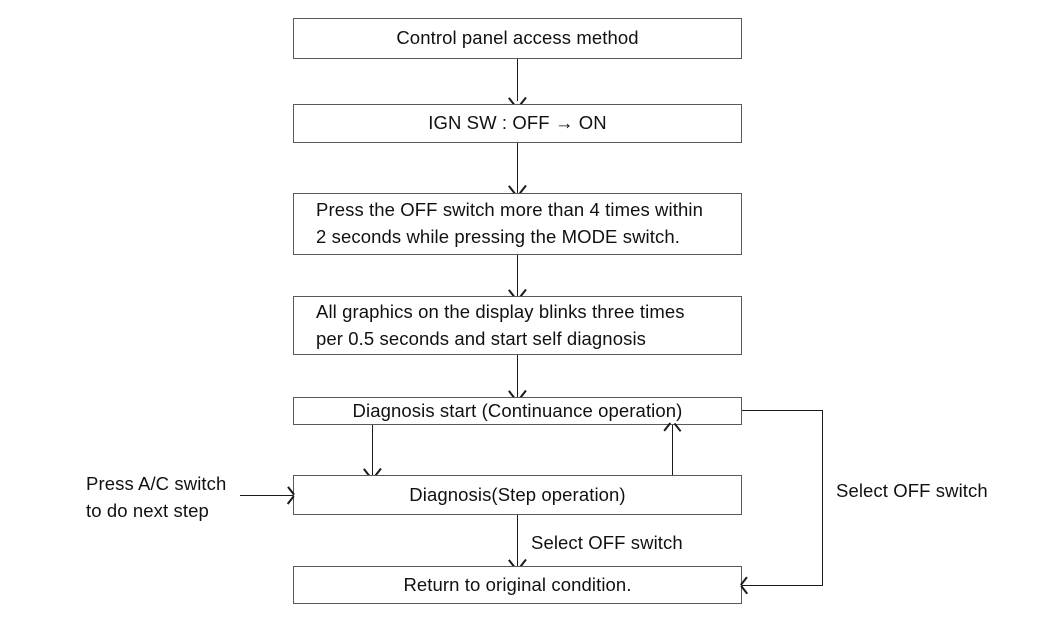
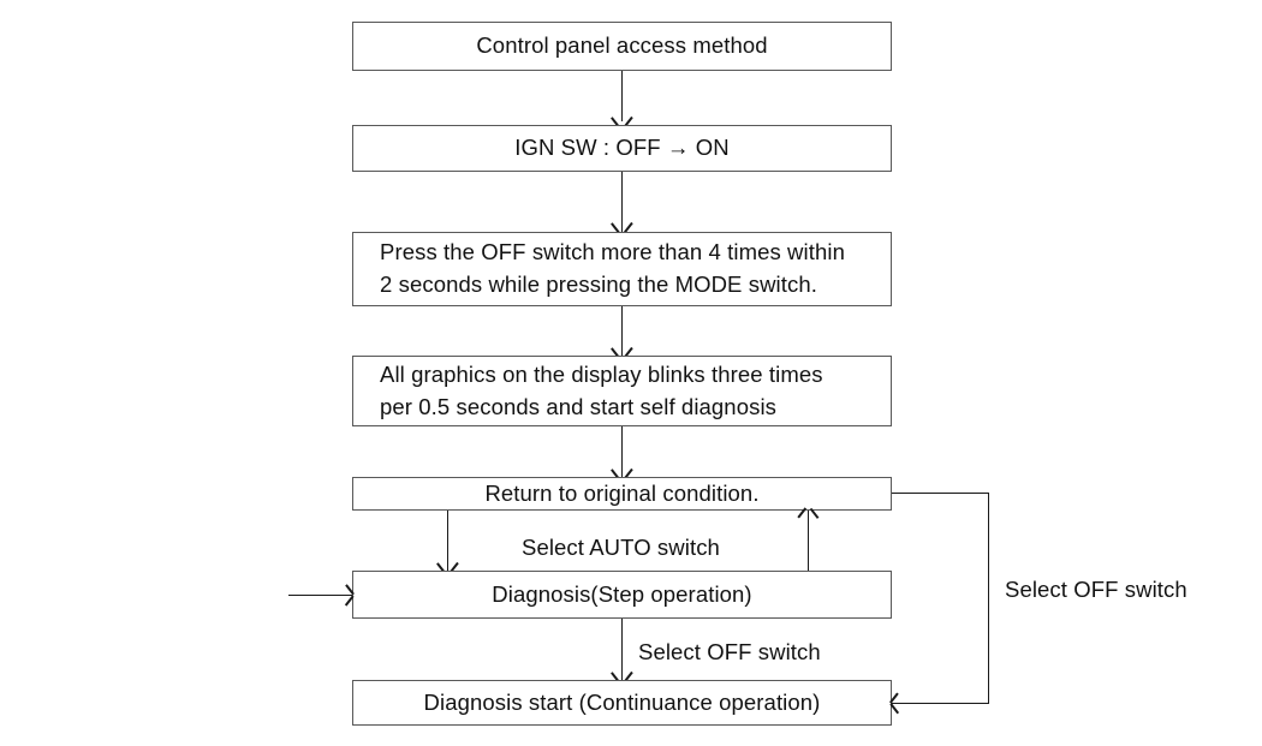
  Control panel access method
  IGN SW : OFF → ON
  Press the OFF switch more than 4 times within
  2 seconds while pressing the MODE switch.
  All graphics on the display blinks three times
  per 0.5 seconds and start self diagnosis
- Diagnosis start (Continuance operation)
+ Return to original condition.
+ Select AUTO switch
  Diagnosis(Step operation)
- Press A/C switch
- to do next step
  Select OFF switch
- Return to original condition.
+ Diagnosis start (Continuance operation)
  Select OFF switch
